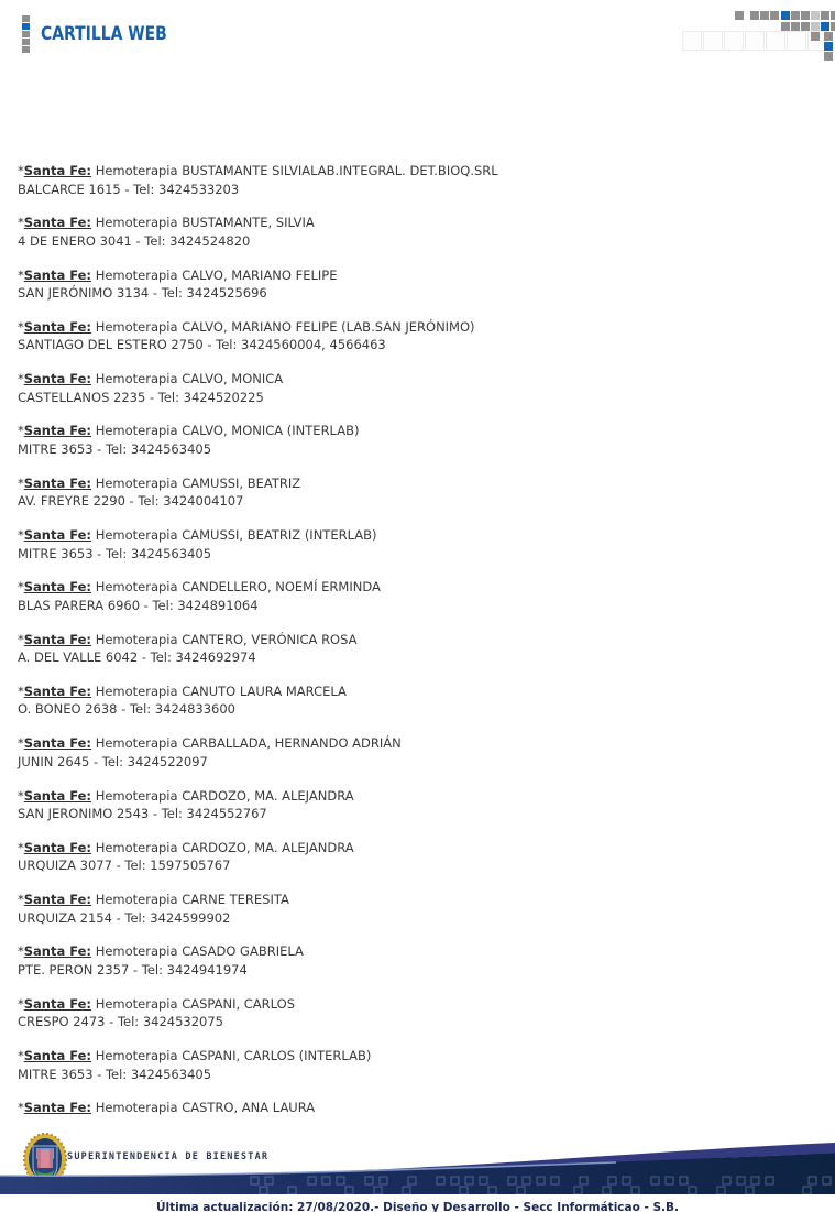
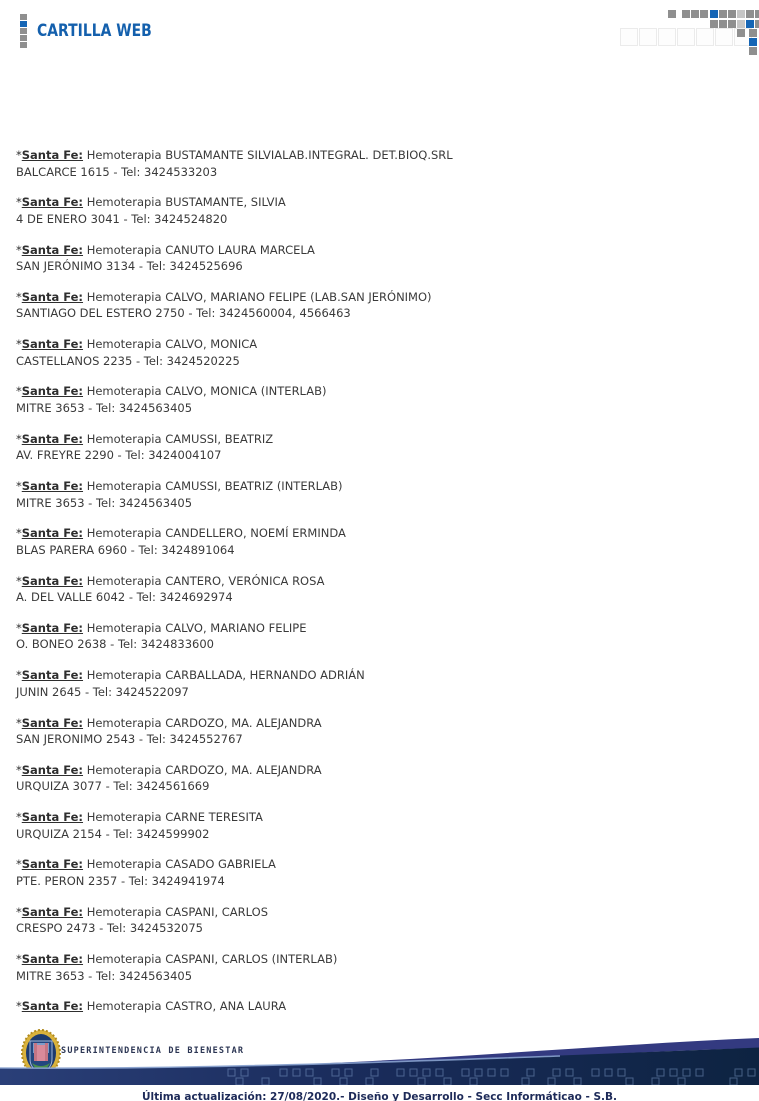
  CARTILLA WEB
  *Santa Fe: Hemoterapia BUSTAMANTE SILVIALAB.INTEGRAL. DET.BIOQ.SRL
  BALCARCE 1615 - Tel: 3424533203
  *Santa Fe: Hemoterapia BUSTAMANTE, SILVIA
  4 DE ENERO 3041 - Tel: 3424524820
- *Santa Fe: Hemoterapia CALVO, MARIANO FELIPE
+ *Santa Fe: Hemoterapia CANUTO LAURA MARCELA
  SAN JERÓNIMO 3134 - Tel: 3424525696
  *Santa Fe: Hemoterapia CALVO, MARIANO FELIPE (LAB.SAN JERÓNIMO)
  SANTIAGO DEL ESTERO 2750 - Tel: 3424560004, 4566463
  *Santa Fe: Hemoterapia CALVO, MONICA
  CASTELLANOS 2235 - Tel: 3424520225
  *Santa Fe: Hemoterapia CALVO, MONICA (INTERLAB)
  MITRE 3653 - Tel: 3424563405
  *Santa Fe: Hemoterapia CAMUSSI, BEATRIZ
  AV. FREYRE 2290 - Tel: 3424004107
  *Santa Fe: Hemoterapia CAMUSSI, BEATRIZ (INTERLAB)
  MITRE 3653 - Tel: 3424563405
  *Santa Fe: Hemoterapia CANDELLERO, NOEMÍ ERMINDA
  BLAS PARERA 6960 - Tel: 3424891064
  *Santa Fe: Hemoterapia CANTERO, VERÓNICA ROSA
  A. DEL VALLE 6042 - Tel: 3424692974
- *Santa Fe: Hemoterapia CANUTO LAURA MARCELA
+ *Santa Fe: Hemoterapia CALVO, MARIANO FELIPE
  O. BONEO 2638 - Tel: 3424833600
  *Santa Fe: Hemoterapia CARBALLADA, HERNANDO ADRIÁN
  JUNIN 2645 - Tel: 3424522097
  *Santa Fe: Hemoterapia CARDOZO, MA. ALEJANDRA
  SAN JERONIMO 2543 - Tel: 3424552767
  *Santa Fe: Hemoterapia CARDOZO, MA. ALEJANDRA
- URQUIZA 3077 - Tel: 1597505767
+ URQUIZA 3077 - Tel: 3424561669
  *Santa Fe: Hemoterapia CARNE TERESITA
  URQUIZA 2154 - Tel: 3424599902
  *Santa Fe: Hemoterapia CASADO GABRIELA
  PTE. PERON 2357 - Tel: 3424941974
  *Santa Fe: Hemoterapia CASPANI, CARLOS
  CRESPO 2473 - Tel: 3424532075
  *Santa Fe: Hemoterapia CASPANI, CARLOS (INTERLAB)
  MITRE 3653 - Tel: 3424563405
  *Santa Fe: Hemoterapia CASTRO, ANA LAURA
  SUPERINTENDENCIA DE BIENESTAR
  Última actualización: 27/08/2020.- Diseño y Desarrollo - Secc Informáticao - S.B.
